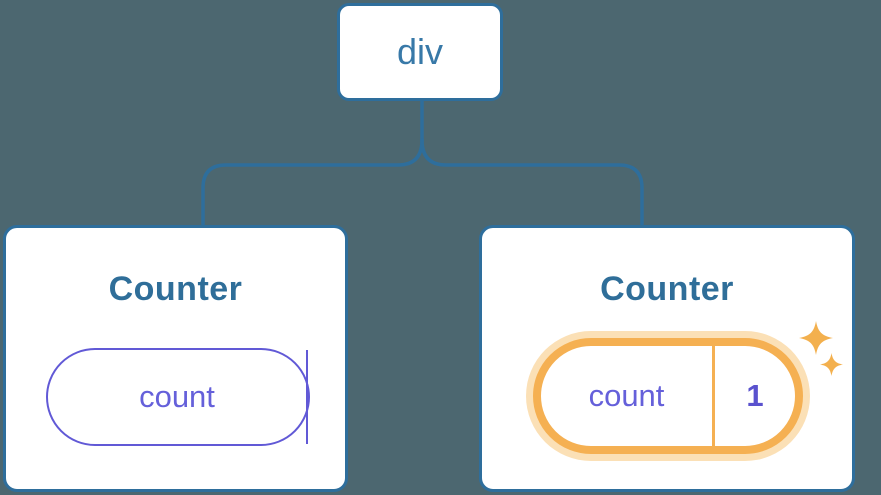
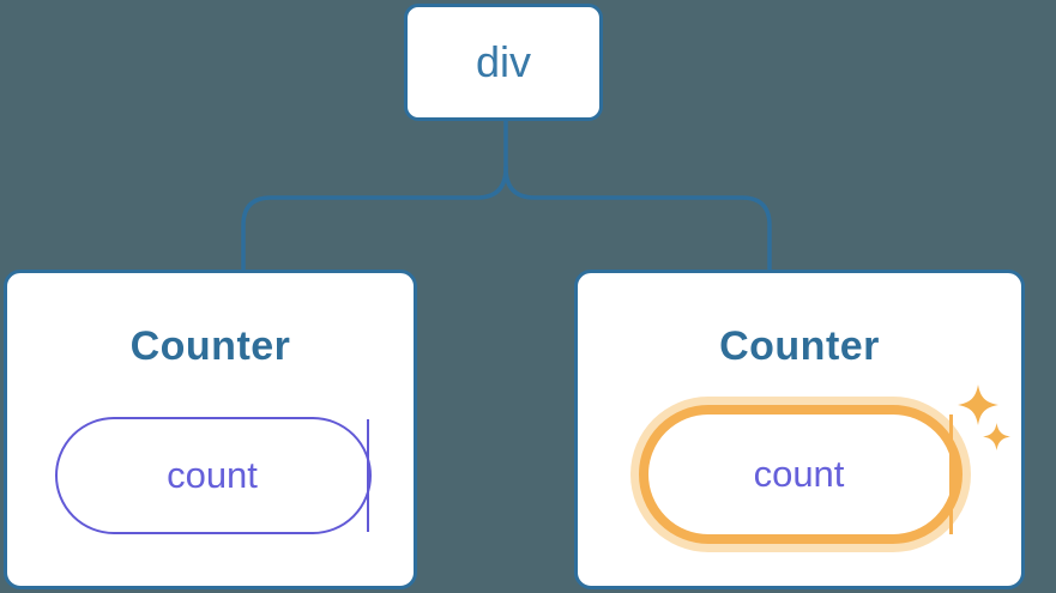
  div
  Counter
  count
  Counter
  count
- 1
